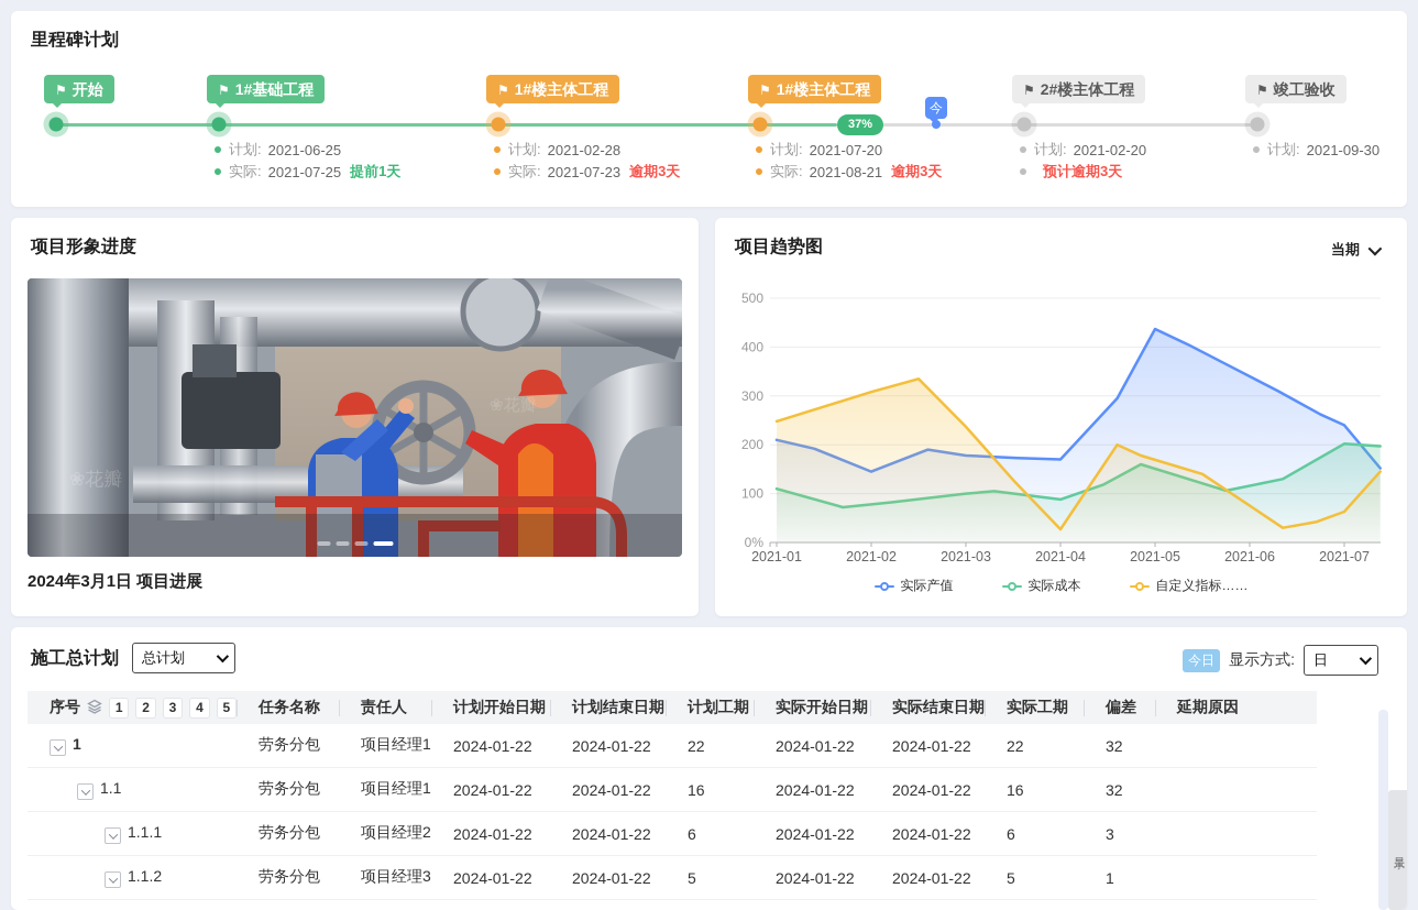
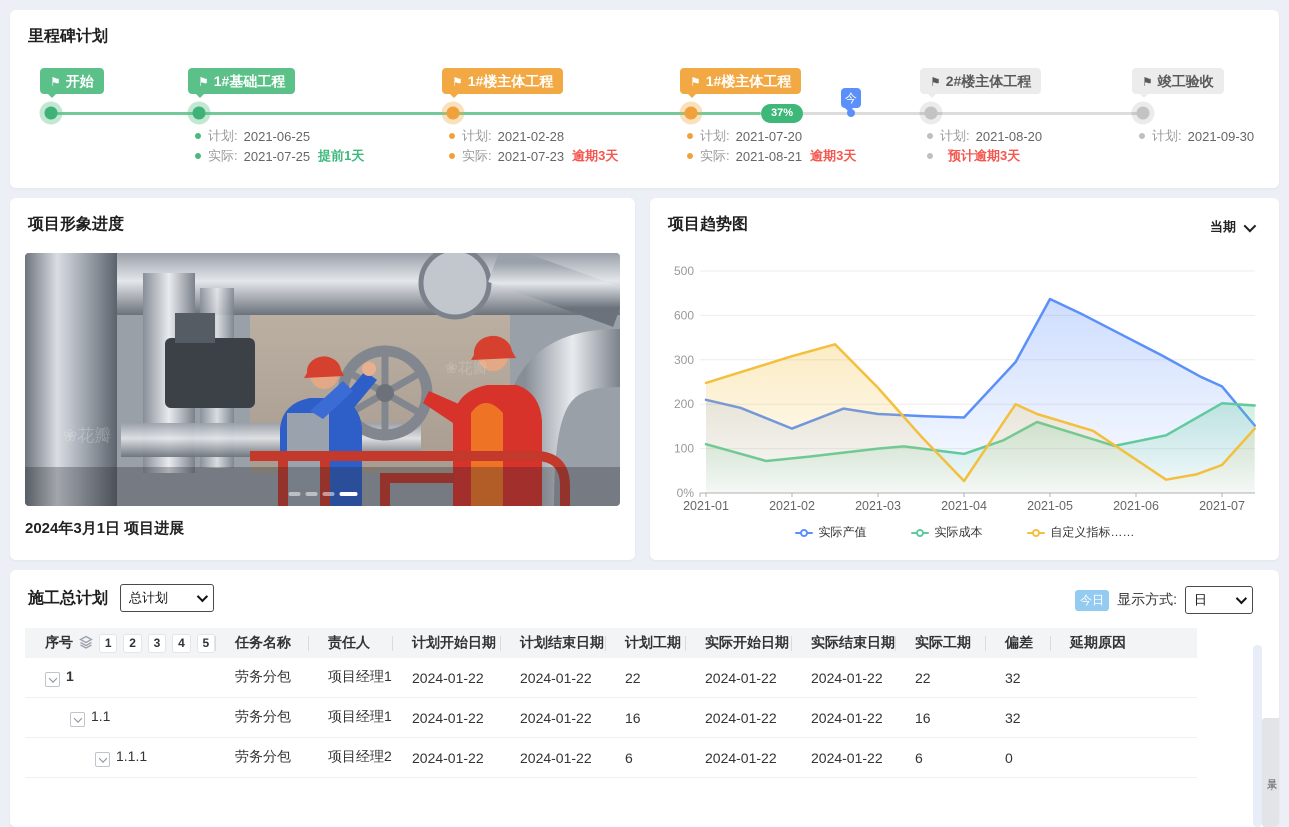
  里程碑计划
  ⚑ 开始
  ⚑ 1#基础工程
  计划:
  2021-06-25
  实际:
  2021-07-25
  提前1天
  ⚑ 1#楼主体工程
  计划:
  2021-02-28
  实际:
  2021-07-23
  逾期3天
  ⚑ 1#楼主体工程
  计划:
  2021-07-20
  实际:
  2021-08-21
  逾期3天
  ⚑ 2#楼主体工程
  计划:
- 2021-02-20
+ 2021-08-20
  预计逾期3天
  ⚑ 竣工验收
  计划:
  2021-09-30
  37%
  今
  项目形象进度
  ❀花瓣
  ❀花瓣
  2024年3月1日 项目进展
  项目趋势图
  当期
  500
- 400
+ 600
  300
  200
  100
  0%
  2021-01
  2021-02
  2021-03
  2021-04
  2021-05
  2021-06
  2021-07
  实际产值
  实际成本
  自定义指标……
  施工总计划
  总计划
  今日
  显示方式:
  日
  序号 1 2 3 4 5	任务名称	责任人	计划开始日期	计划结束日期	计划工期	实际开始日期	实际结束日期	实际工期	偏差	延期原因
  1	劳务分包	项目经理1	2024-01-22	2024-01-22	22	2024-01-22	2024-01-22	22	32
  1.1	劳务分包	项目经理1	2024-01-22	2024-01-22	16	2024-01-22	2024-01-22	16	32
- 1.1.1	劳务分包	项目经理2	2024-01-22	2024-01-22	6	2024-01-22	2024-01-22	6	3
+ 1.1.1	劳务分包	项目经理2	2024-01-22	2024-01-22	6	2024-01-22	2024-01-22	6	0
- 1.1.2	劳务分包	项目经理3	2024-01-22	2024-01-22	5	2024-01-22	2024-01-22	5	1
